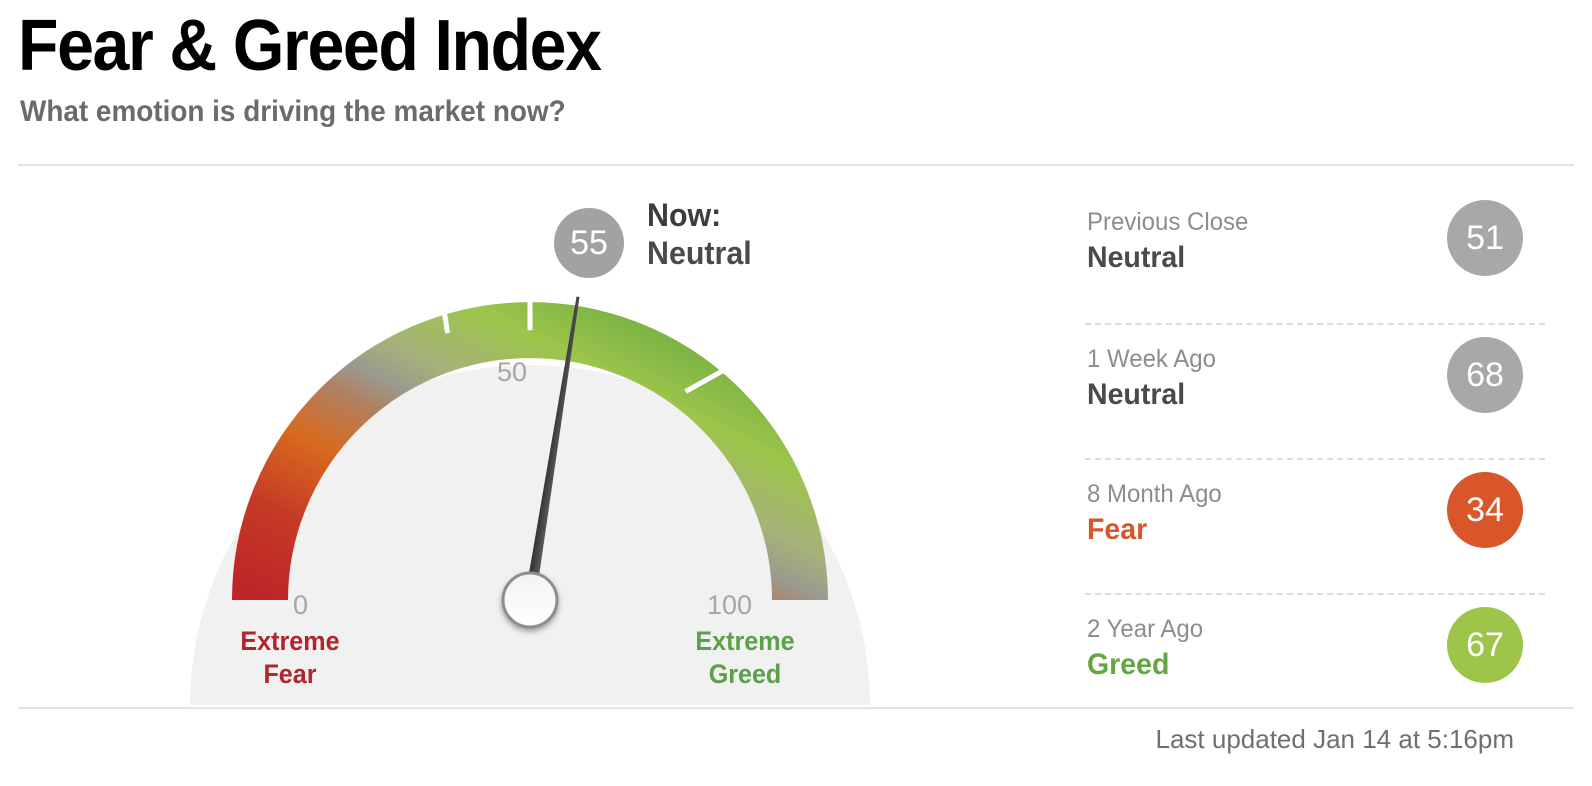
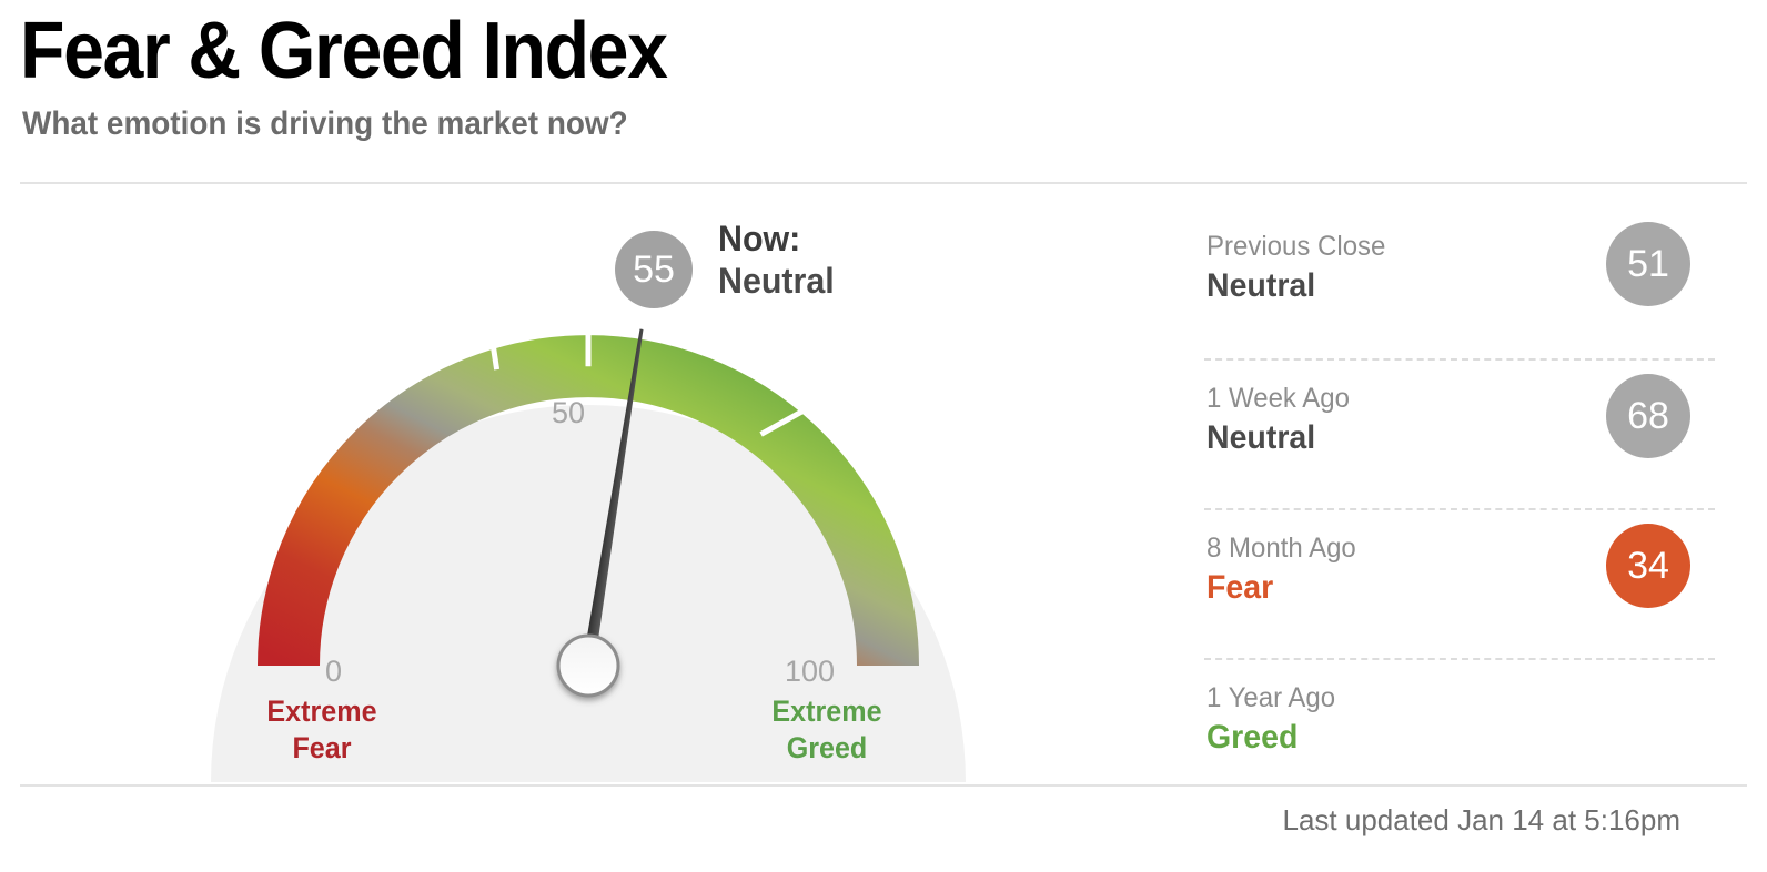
  Fear & Greed Index
  What emotion is driving the market now?
  55
  Now:
  Neutral
  0
  50
  100
  Extreme
  Fear
  Extreme
  Greed
  Previous Close
  Neutral
  51
  1 Week Ago
  Neutral
  68
  8 Month Ago
  Fear
  34
- 2 Year Ago
+ 1 Year Ago
  Greed
- 67
  Last updated Jan 14 at 5:16pm
